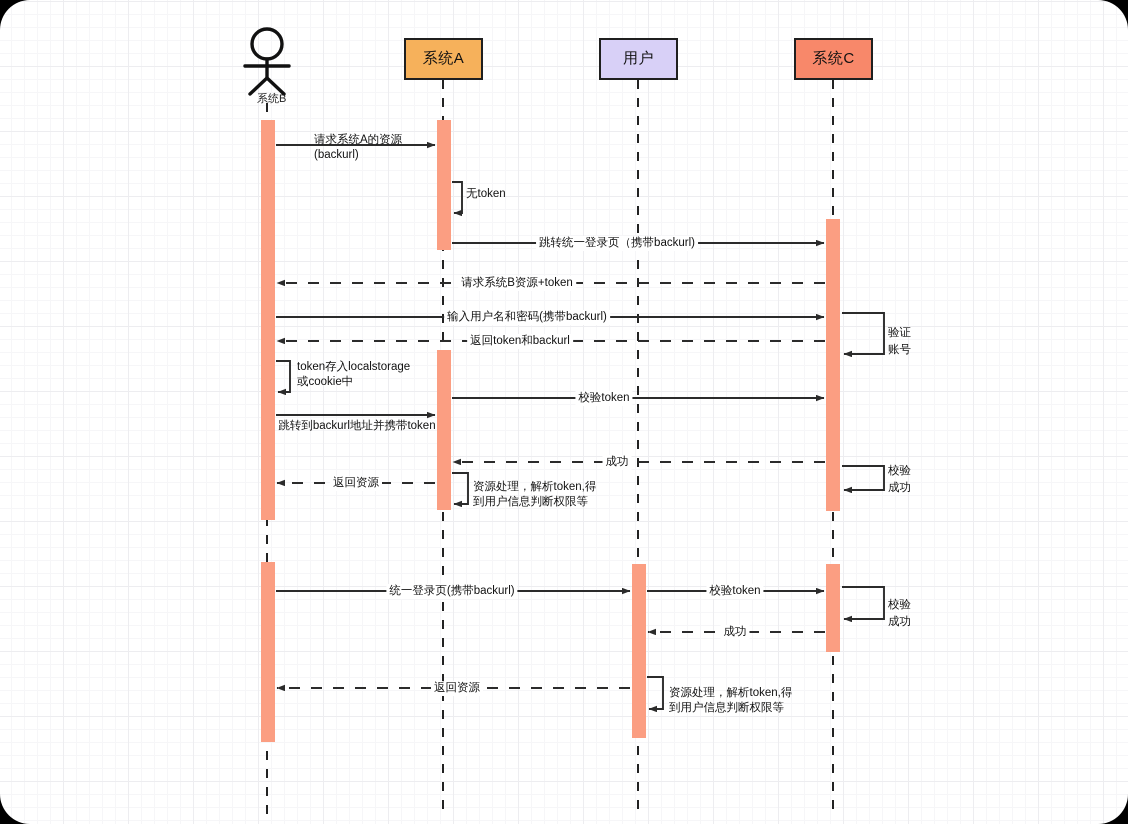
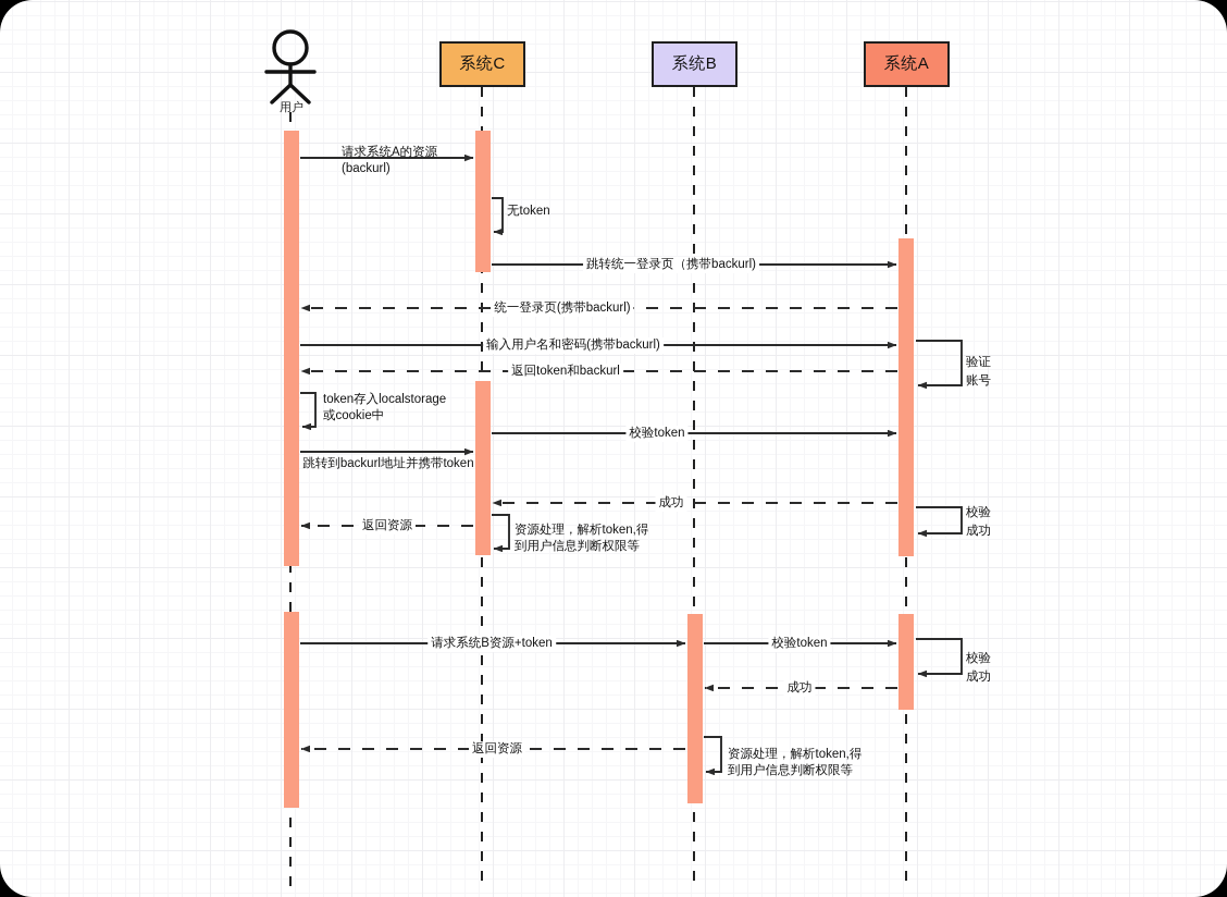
- 系统A
+ 系统C
- 用户
+ 系统B
- 系统C
+ 系统A
- 系统B
+ 用户
  请求系统A的资源
  (backurl)
  无token
  跳转统一登录页（携带backurl)
- 请求系统B资源+token
+ 统一登录页(携带backurl)
  输入用户名和密码(携带backurl)
  验证
  账号
  返回token和backurl
  token存入localstorage
  或cookie中
  跳转到backurl地址并携带token
  校验token
  成功
  校验
  成功
  资源处理，解析token,得
  到用户信息判断权限等
  返回资源
- 统一登录页(携带backurl)
+ 请求系统B资源+token
  校验token
  校验
  成功
  成功
  返回资源
  资源处理，解析token,得
  到用户信息判断权限等
